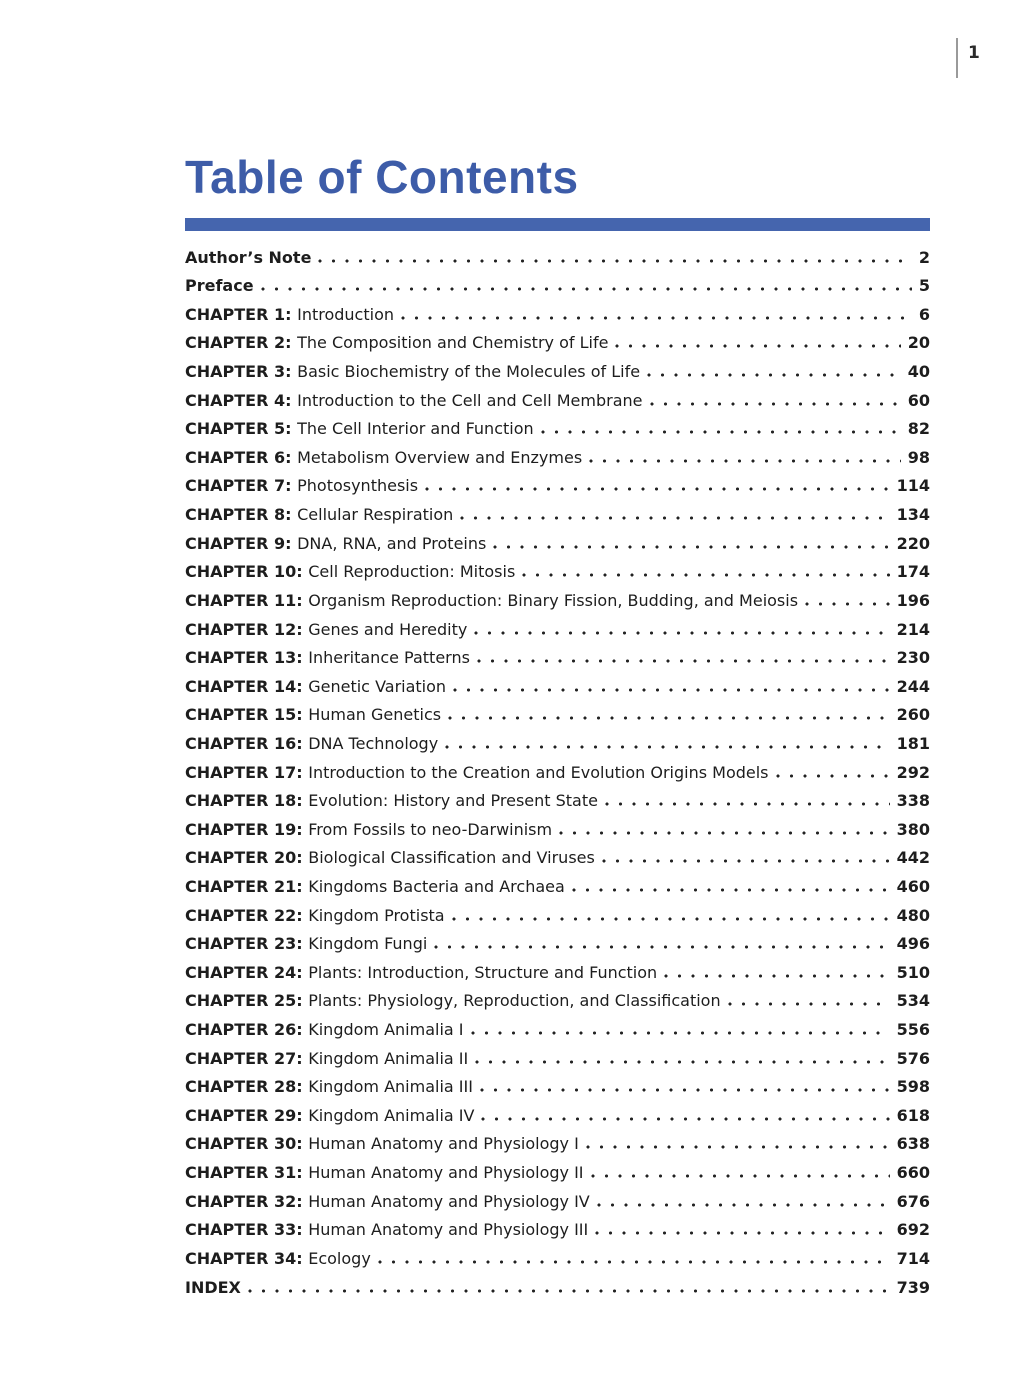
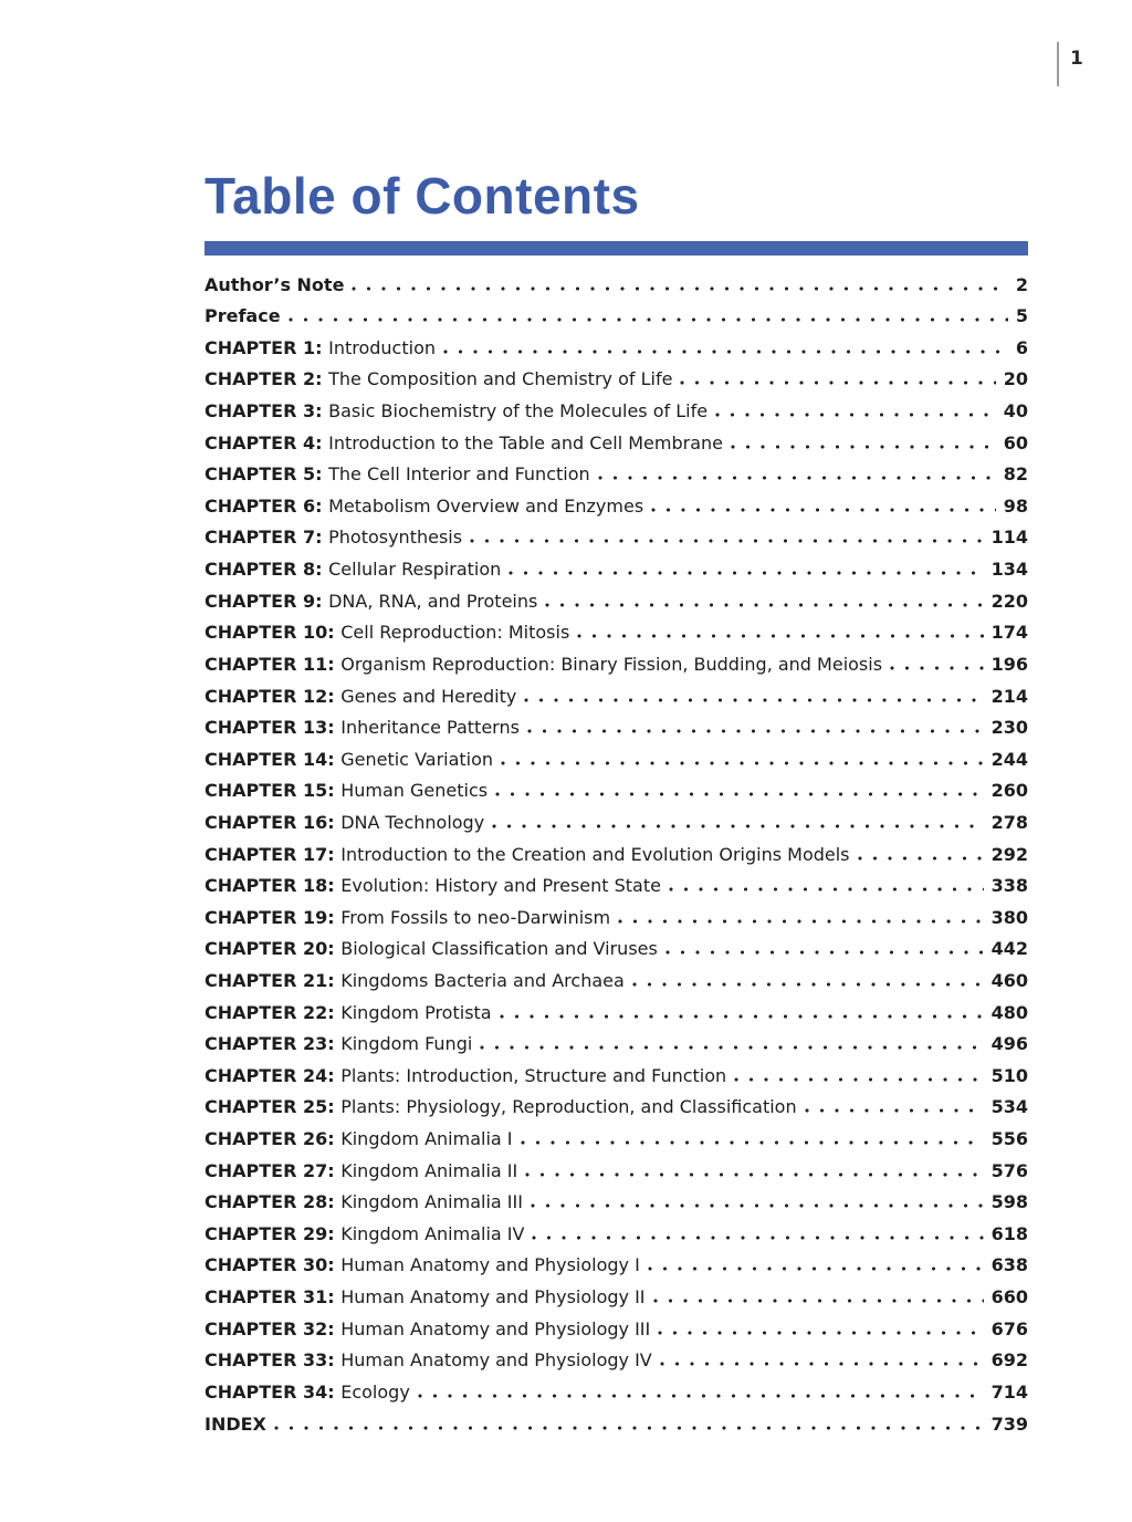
  1
  Table of Contents
  Author’s Note
  2
  Preface
  5
  CHAPTER 1:
  Introduction
  6
  CHAPTER 2:
  The Composition and Chemistry of Life
  20
  CHAPTER 3:
  Basic Biochemistry of the Molecules of Life
  40
  CHAPTER 4:
- Introduction to the Cell and Cell Membrane
+ Introduction to the Table and Cell Membrane
  60
  CHAPTER 5:
  The Cell Interior and Function
  82
  CHAPTER 6:
  Metabolism Overview and Enzymes
  98
  CHAPTER 7:
  Photosynthesis
  114
  CHAPTER 8:
  Cellular Respiration
  134
  CHAPTER 9:
  DNA, RNA, and Proteins
  220
  CHAPTER 10:
  Cell Reproduction: Mitosis
  174
  CHAPTER 11:
  Organism Reproduction: Binary Fission, Budding, and Meiosis
  196
  CHAPTER 12:
  Genes and Heredity
  214
  CHAPTER 13:
  Inheritance Patterns
  230
  CHAPTER 14:
  Genetic Variation
  244
  CHAPTER 15:
  Human Genetics
  260
  CHAPTER 16:
  DNA Technology
- 181
+ 278
  CHAPTER 17:
  Introduction to the Creation and Evolution Origins Models
  292
  CHAPTER 18:
  Evolution: History and Present State
  338
  CHAPTER 19:
  From Fossils to neo-Darwinism
  380
  CHAPTER 20:
  Biological Classification and Viruses
  442
  CHAPTER 21:
  Kingdoms Bacteria and Archaea
  460
  CHAPTER 22:
  Kingdom Protista
  480
  CHAPTER 23:
  Kingdom Fungi
  496
  CHAPTER 24:
  Plants: Introduction, Structure and Function
  510
  CHAPTER 25:
  Plants: Physiology, Reproduction, and Classification
  534
  CHAPTER 26:
  Kingdom Animalia I
  556
  CHAPTER 27:
  Kingdom Animalia II
  576
  CHAPTER 28:
  Kingdom Animalia III
  598
  CHAPTER 29:
  Kingdom Animalia IV
  618
  CHAPTER 30:
  Human Anatomy and Physiology I
  638
  CHAPTER 31:
  Human Anatomy and Physiology II
  660
  CHAPTER 32:
- Human Anatomy and Physiology IV
+ Human Anatomy and Physiology III
  676
  CHAPTER 33:
- Human Anatomy and Physiology III
+ Human Anatomy and Physiology IV
  692
  CHAPTER 34:
  Ecology
  714
  INDEX
  739
